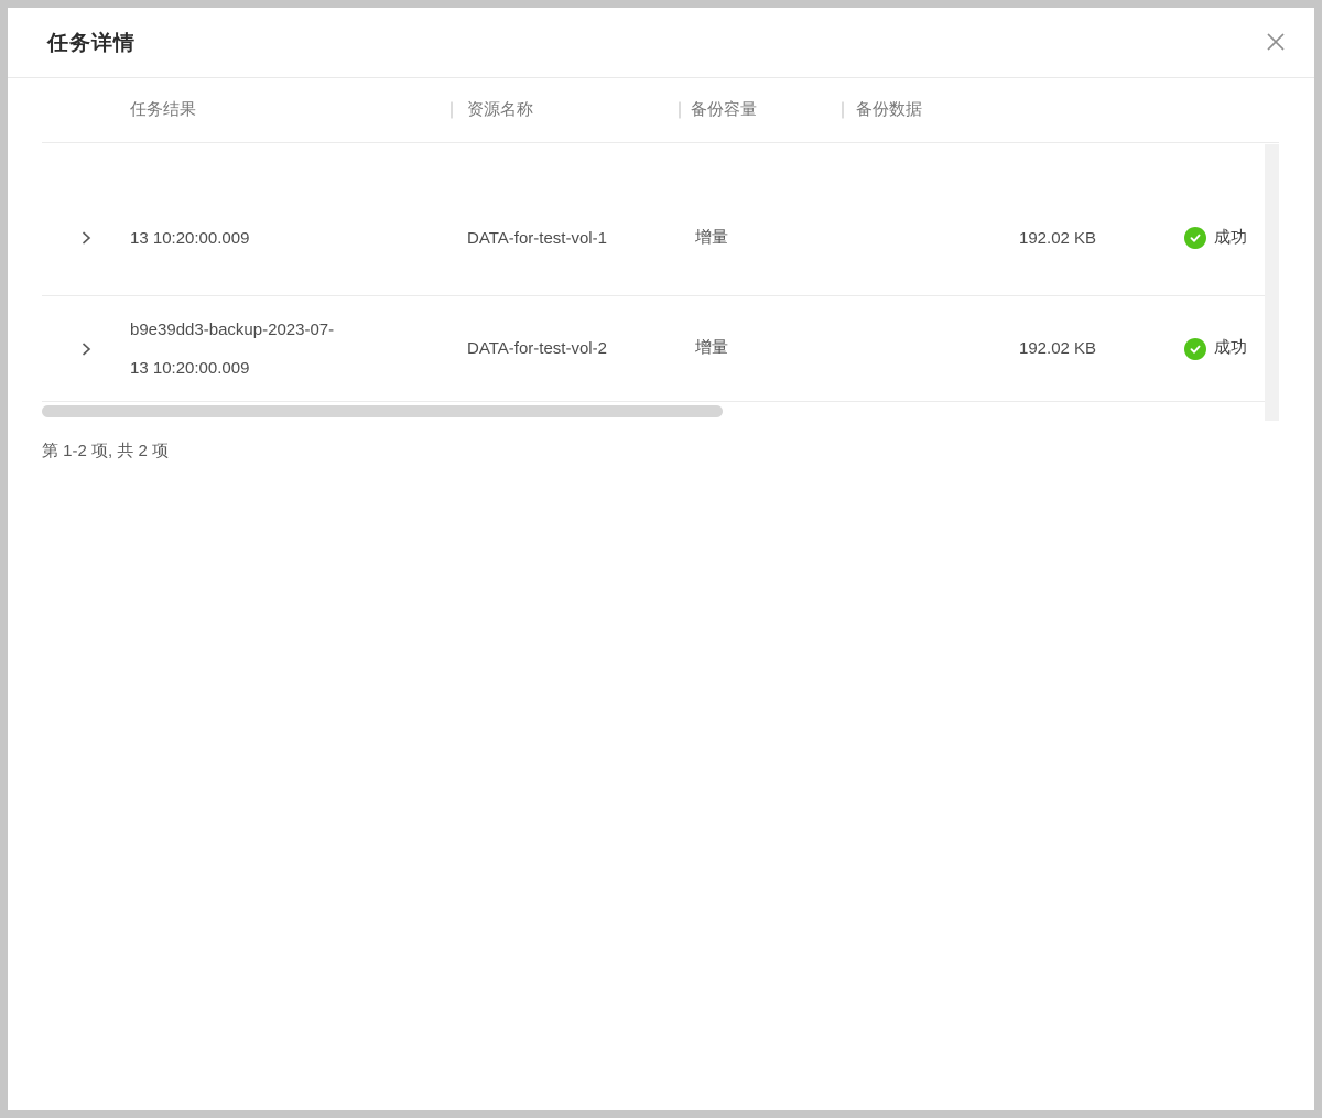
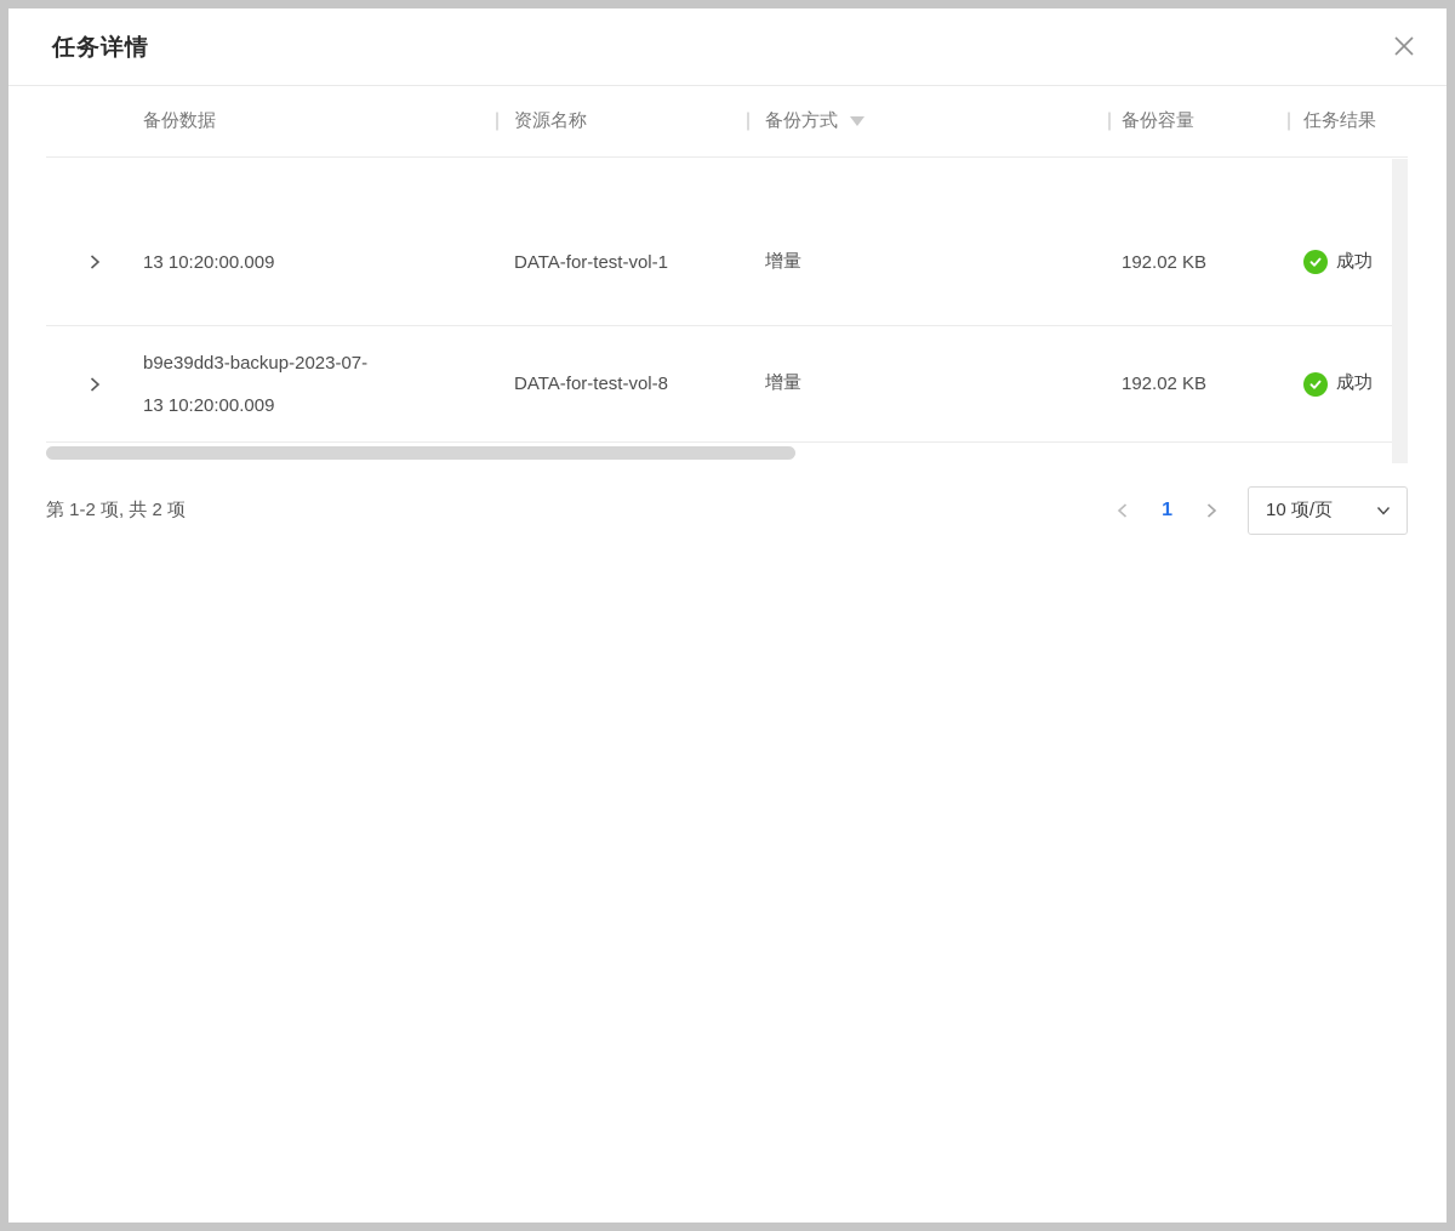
  任务详情
- 任务结果
+ 备份数据
  资源名称
+ 备份方式
  备份容量
- 备份数据
+ 任务结果
  13 10:20:00.009
  DATA-for-test-vol-1
  增量
  192.02 KB
  成功
  b9e39dd3-backup-2023-07-
  13 10:20:00.009
- DATA-for-test-vol-2
+ DATA-for-test-vol-8
  增量
  192.02 KB
  成功
  第 1-2 项, 共 2 项
+ 1
+ 10 项/页
